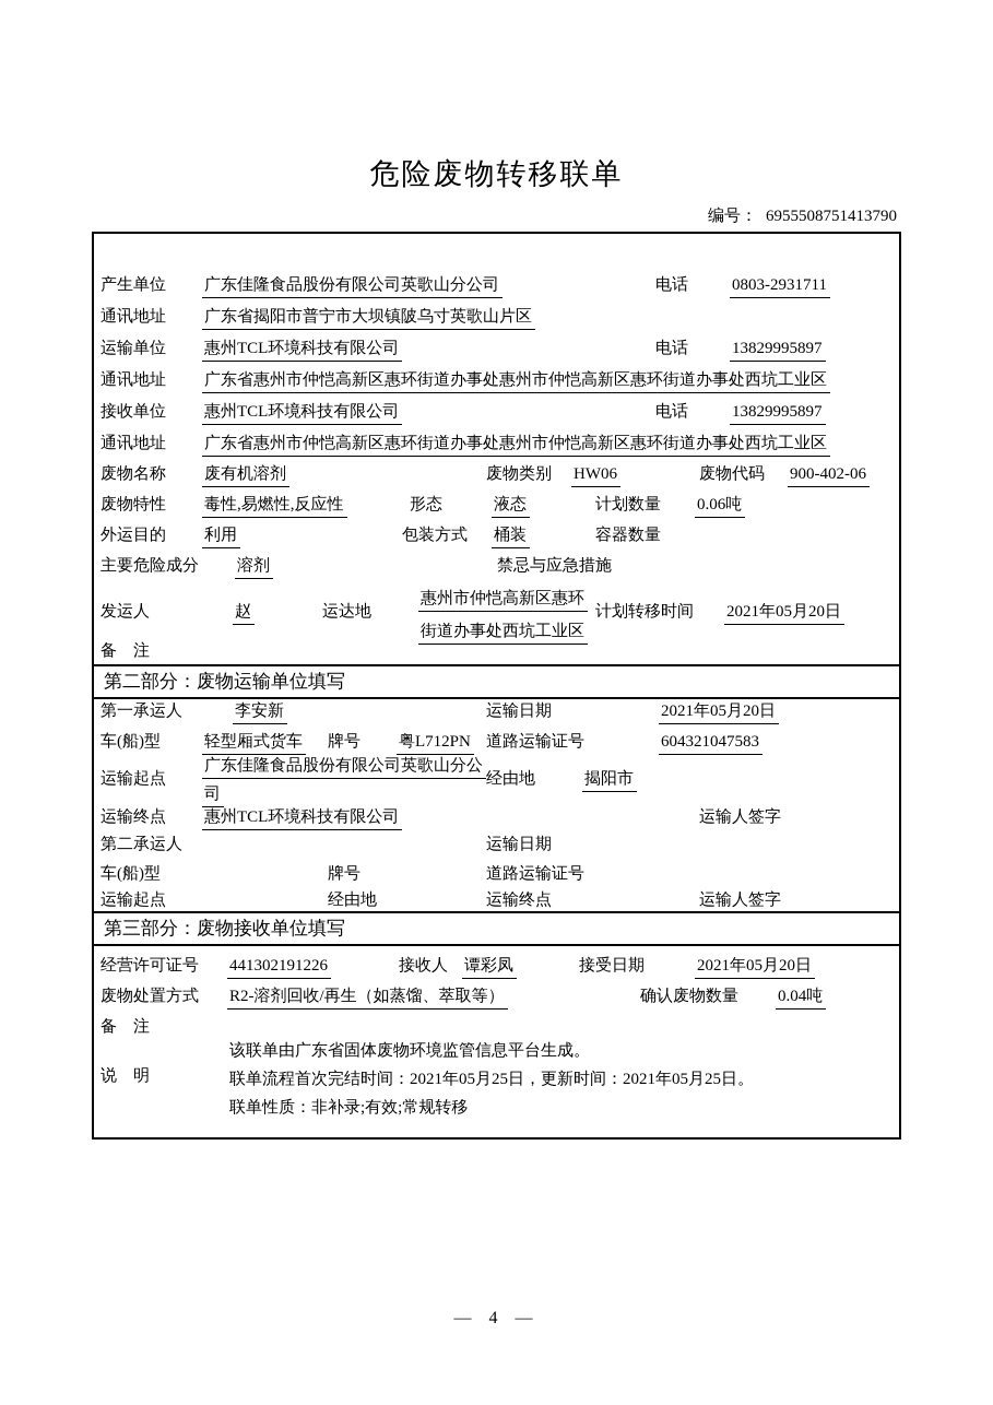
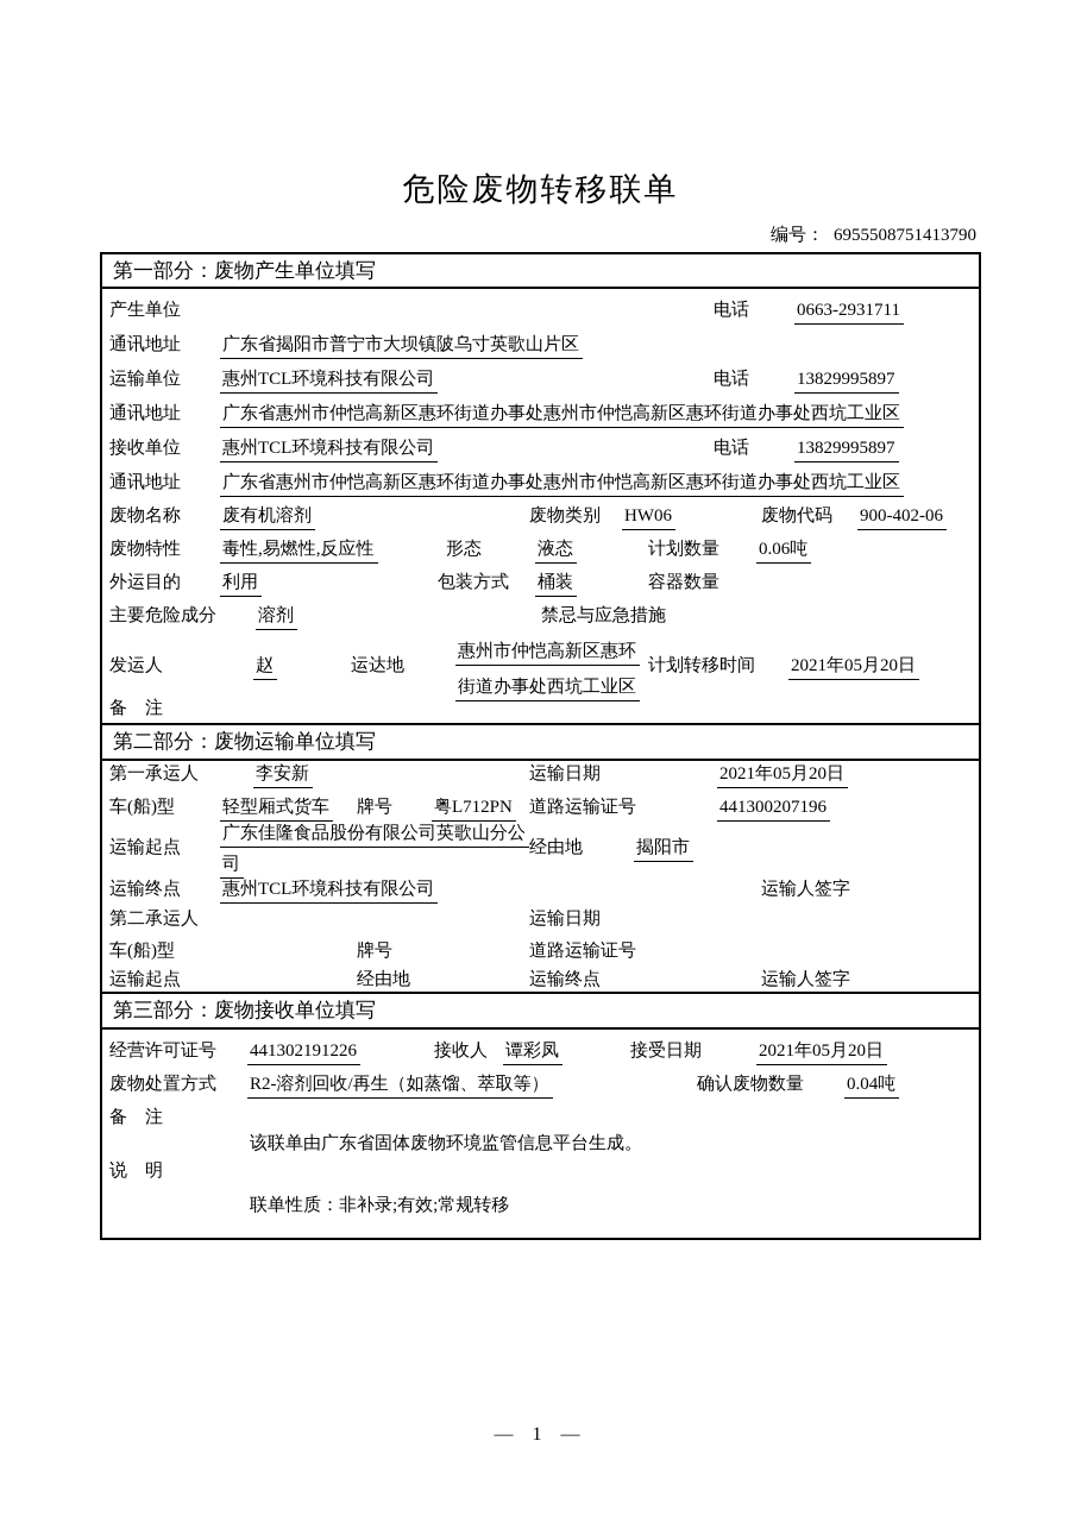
  危险废物转移联单
  编号： 6955508751413790
+ 第一部分：废物产生单位填写
  产生单位
- 广东佳隆食品股份有限公司英歌山分公司
  电话
- 0803-2931711
+ 0663-2931711
  通讯地址
  广东省揭阳市普宁市大坝镇陂乌寸英歌山片区
  运输单位
  惠州TCL环境科技有限公司
  电话
  13829995897
  通讯地址
  广东省惠州市仲恺高新区惠环街道办事处惠州市仲恺高新区惠环街道办事处西坑工业区
  接收单位
  惠州TCL环境科技有限公司
  电话
  13829995897
  通讯地址
  广东省惠州市仲恺高新区惠环街道办事处惠州市仲恺高新区惠环街道办事处西坑工业区
  废物名称
  废有机溶剂
  废物类别
  HW06
  废物代码
  900-402-06
  废物特性
  毒性,易燃性,反应性
  形态
  液态
  计划数量
  0.06吨
  外运目的
  利用
  包装方式
  桶装
  容器数量
  主要危险成分
  溶剂
  禁忌与应急措施
  发运人
  赵
  运达地
  惠州市仲恺高新区惠环
  街道办事处西坑工业区
  计划转移时间
  2021年05月20日
  备 注
  第二部分：废物运输单位填写
  第一承运人
  李安新
  运输日期
  2021年05月20日
  车(船)型
  轻型厢式货车
  牌号
  粤L712PN
  道路运输证号
- 604321047583
+ 441300207196
  运输起点
  广东佳隆食品股份有限公司英歌山分公
  司
  经由地
  揭阳市
  运输终点
  惠州TCL环境科技有限公司
  运输人签字
  第二承运人
  运输日期
  车(船)型
  牌号
  道路运输证号
  运输起点
  经由地
  运输终点
  运输人签字
  第三部分：废物接收单位填写
  经营许可证号
  441302191226
  接收人
  谭彩凤
  接受日期
  2021年05月20日
  废物处置方式
  R2-溶剂回收/再生（如蒸馏、萃取等）
  确认废物数量
  0.04吨
  备 注
  说 明
  该联单由广东省固体废物环境监管信息平台生成。
- 联单流程首次完结时间：2021年05月25日，更新时间：2021年05月25日。
  联单性质：非补录;有效;常规转移
- — 4 —
+ — 1 —
